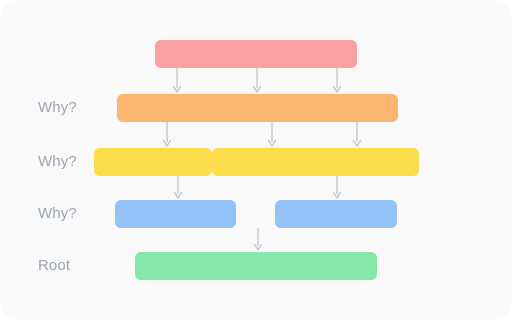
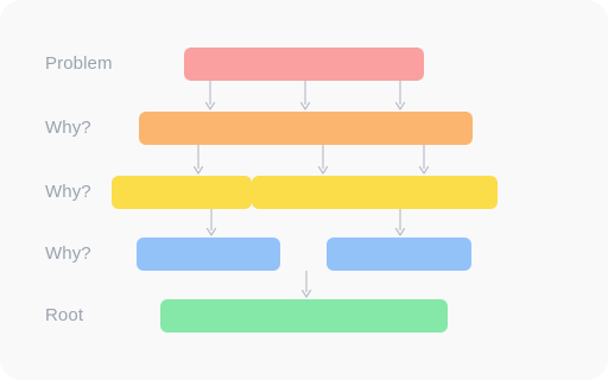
+ Problem
  Why?
  Why?
  Why?
  Root
